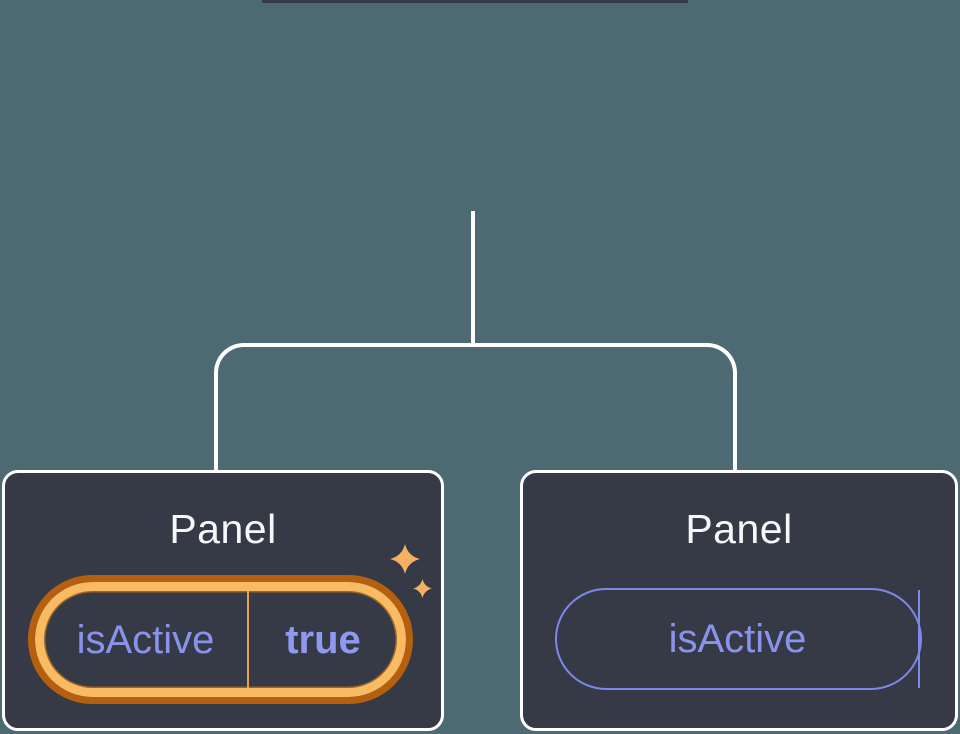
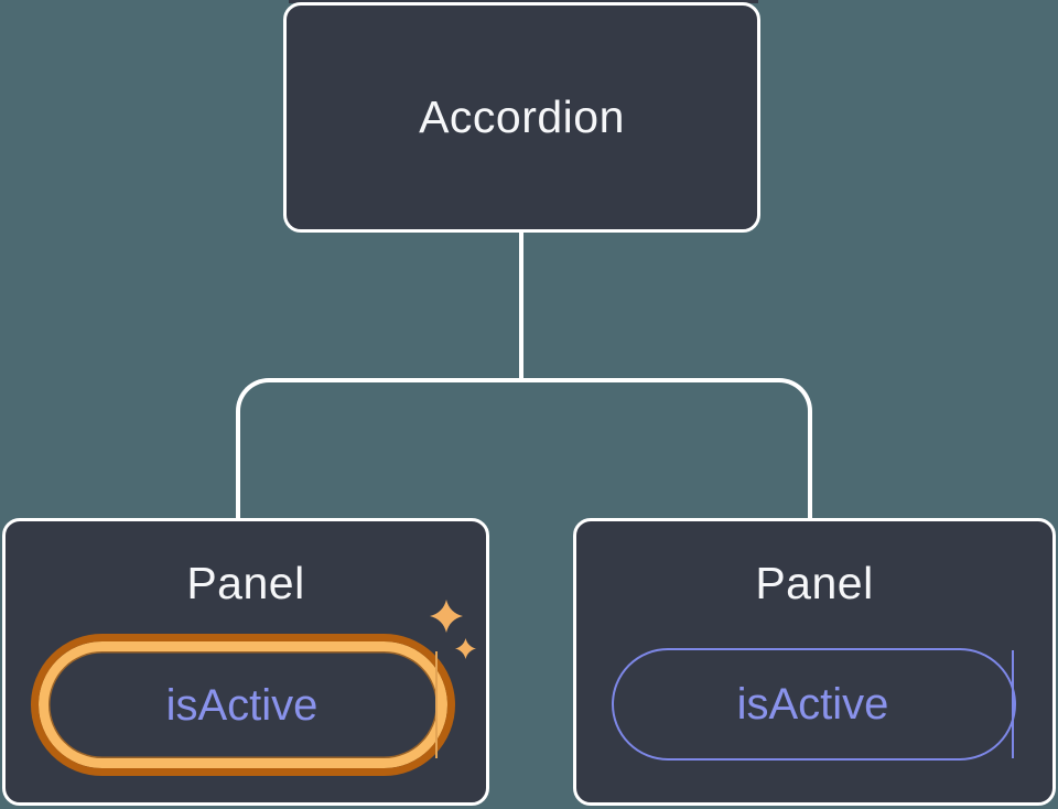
+ Accordion
  Panel
  isActive
- true
  Panel
  isActive
